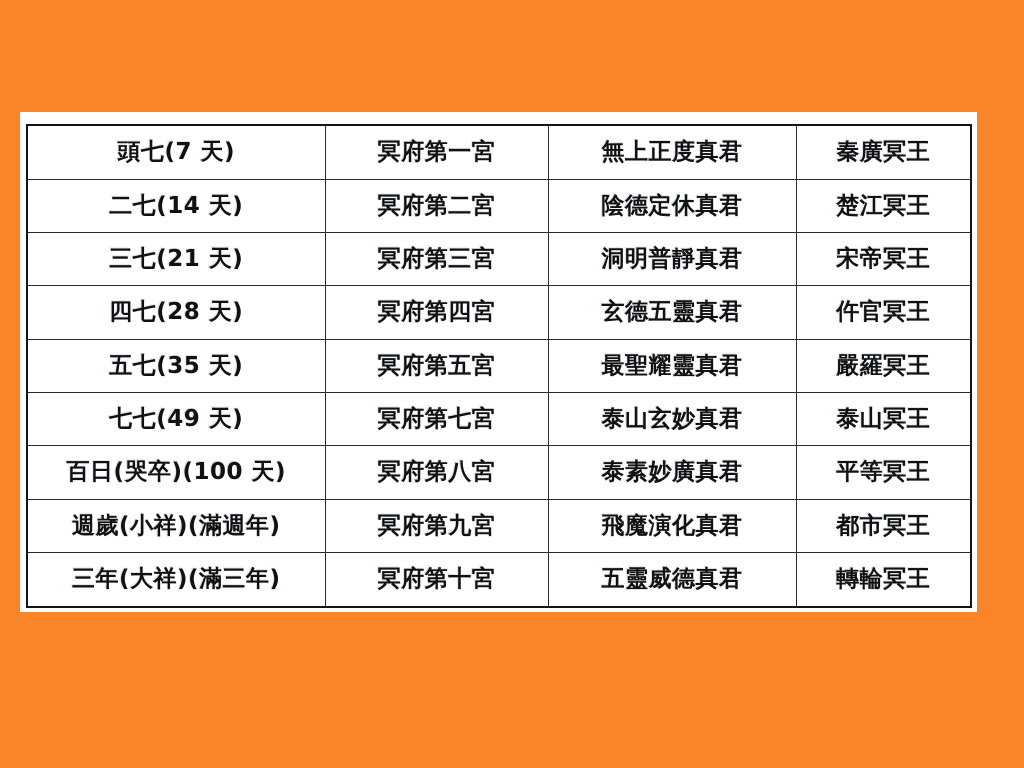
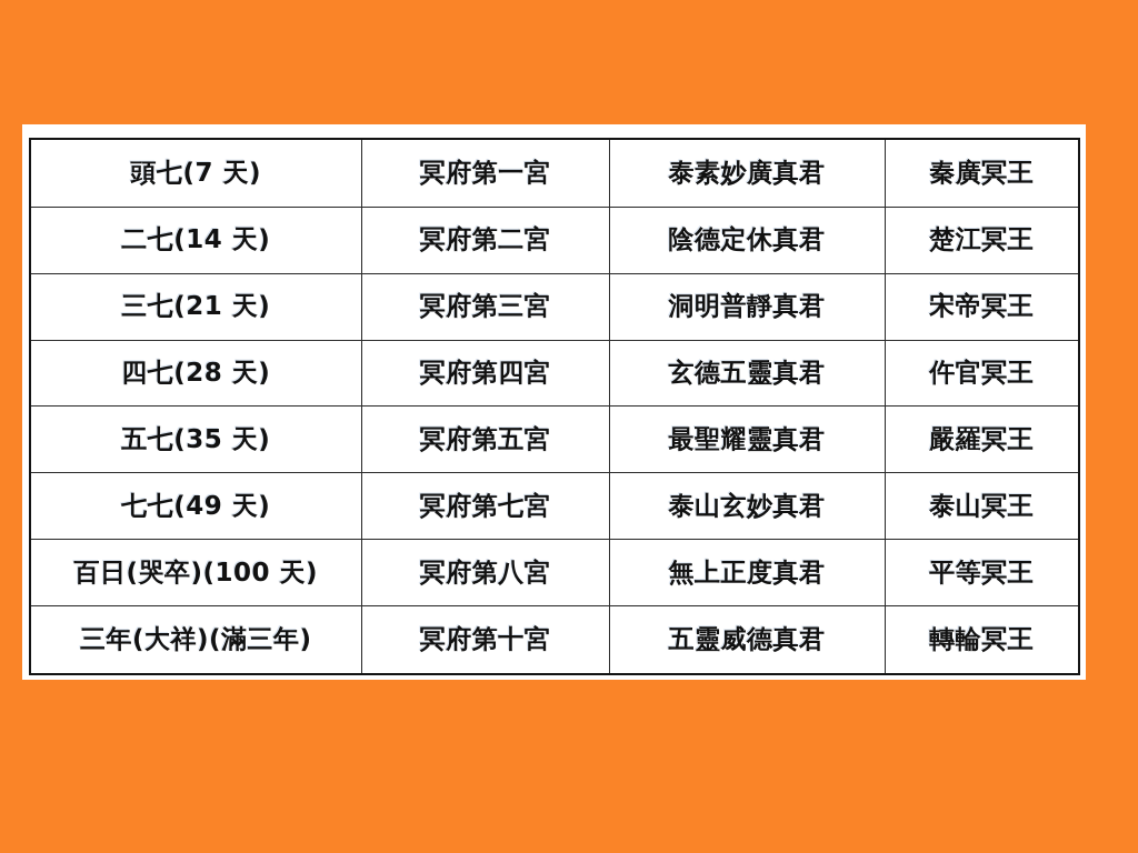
- 頭七(7 天)	冥府第一宮	無上正度真君	秦廣冥王
+ 頭七(7 天)	冥府第一宮	泰素妙廣真君	秦廣冥王
  二七(14 天)	冥府第二宮	陰德定休真君	楚江冥王
  三七(21 天)	冥府第三宮	洞明普靜真君	宋帝冥王
  四七(28 天)	冥府第四宮	玄德五靈真君	仵官冥王
  五七(35 天)	冥府第五宮	最聖耀靈真君	嚴羅冥王
  七七(49 天)	冥府第七宮	泰山玄妙真君	泰山冥王
- 百日(哭卒)(100 天)	冥府第八宮	泰素妙廣真君	平等冥王
+ 百日(哭卒)(100 天)	冥府第八宮	無上正度真君	平等冥王
- 週歲(小祥)(滿週年)	冥府第九宮	飛魔演化真君	都市冥王
  三年(大祥)(滿三年)	冥府第十宮	五靈威德真君	轉輪冥王
